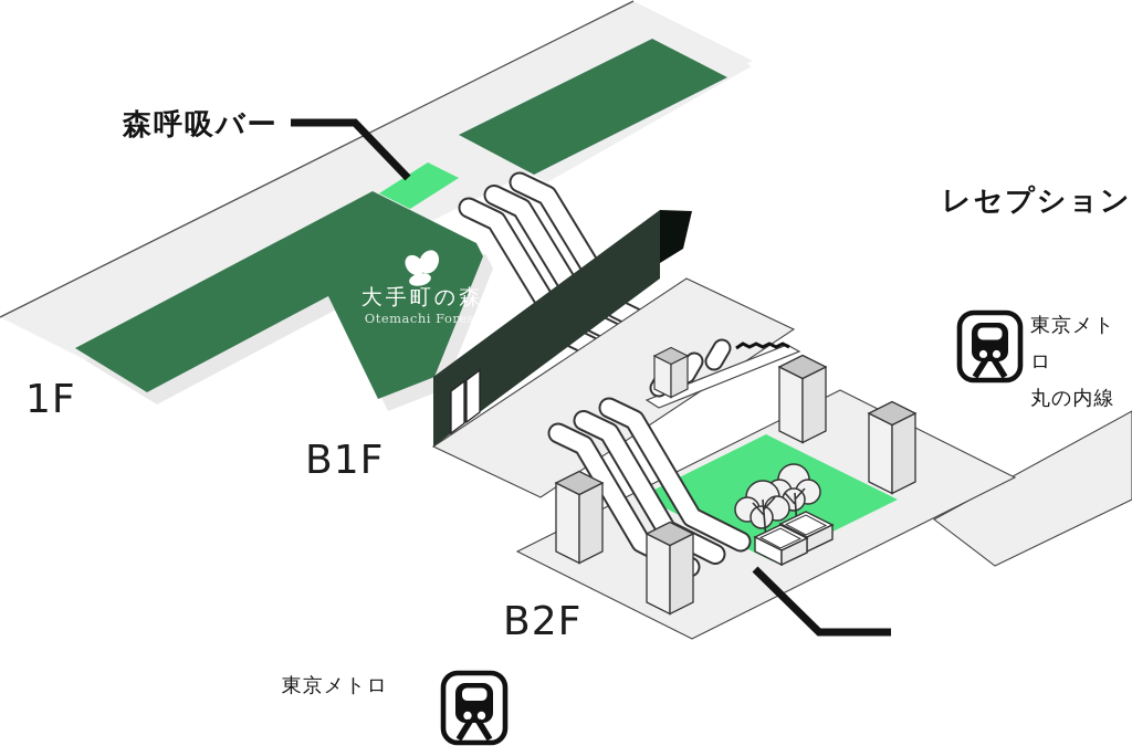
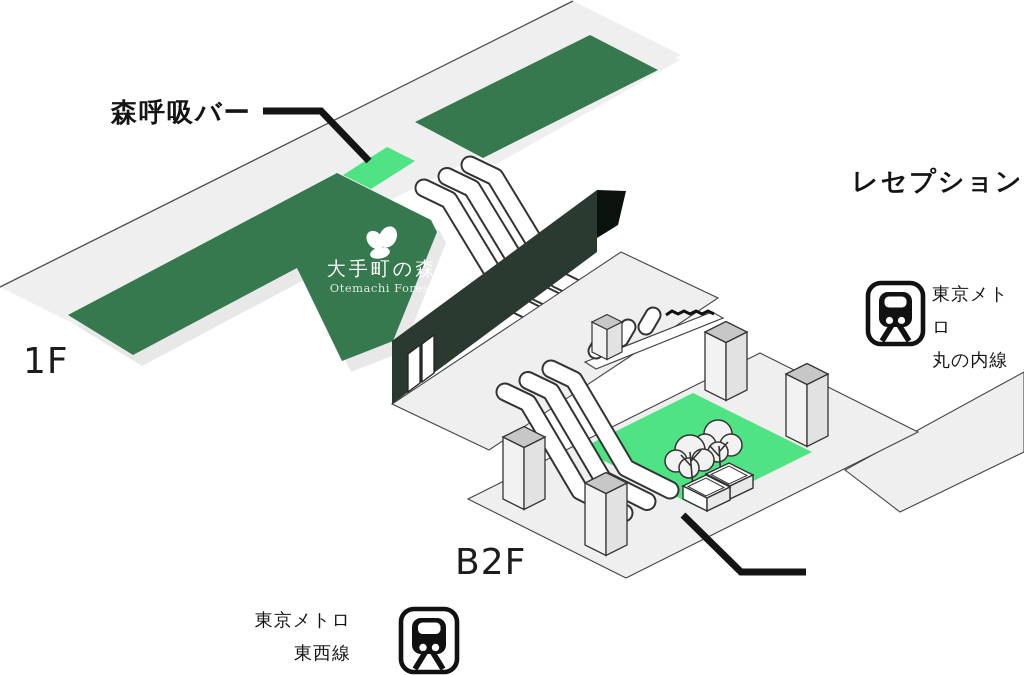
  森呼吸バー
  レセプション
  1F
- B1F
  B2F
  東京メトロ
  丸の内線
  東京メトロ
+ 東西線
  大手町の森
  Otemachi Forest
